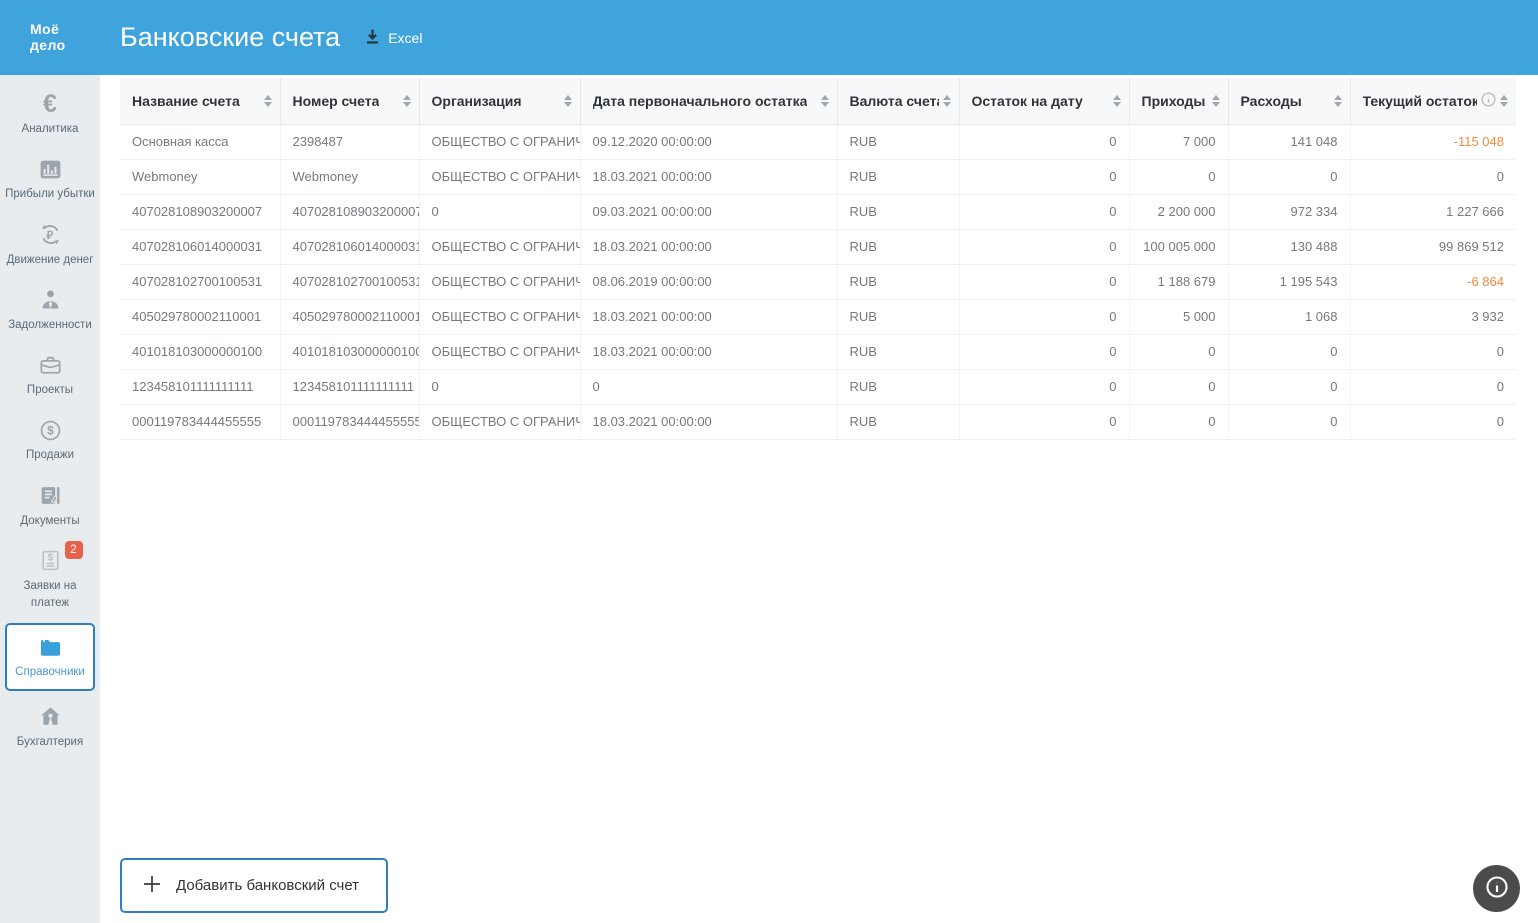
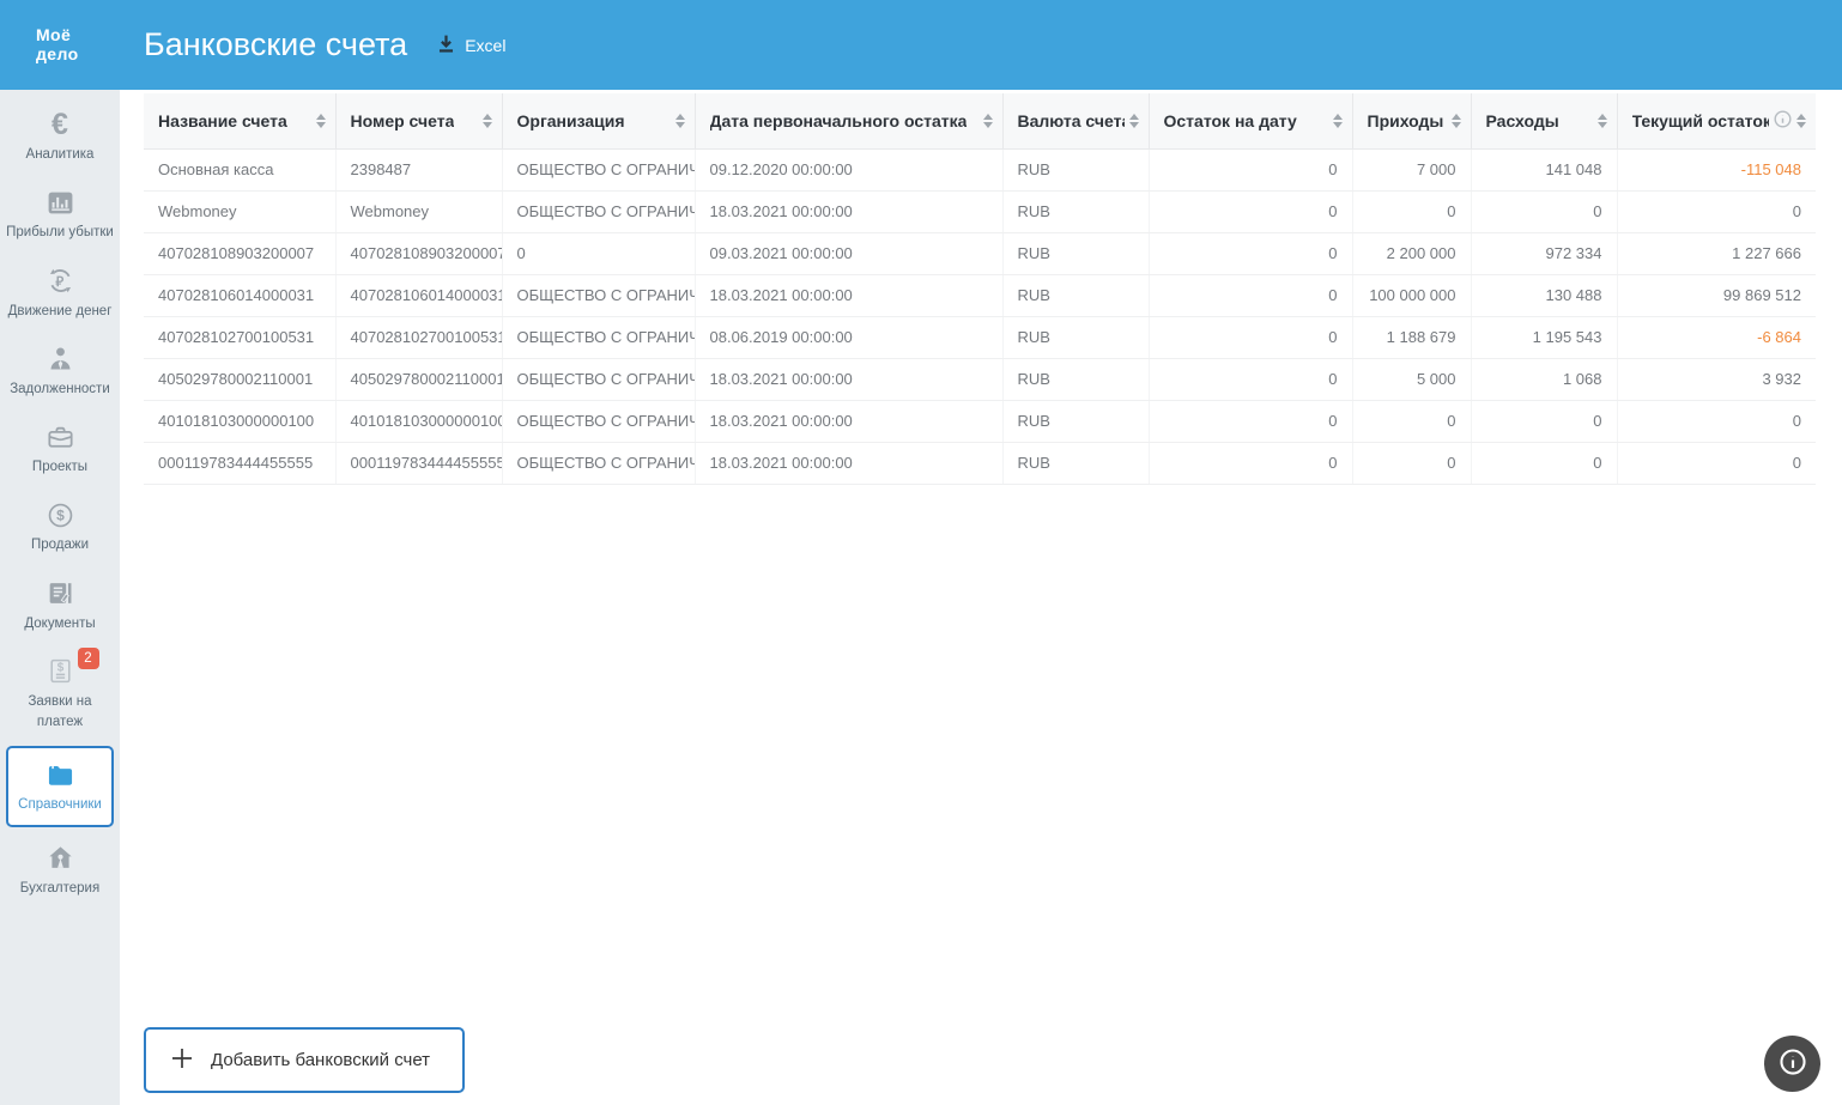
  Моё
  дело
  Банковские счета
  Excel
  €
  Аналитика
  Прибыли убытки
  ₽
  Движение денег
  Задолженности
  Проекты
  $
  Продажи
  Документы
  $
  2
  Заявки на платеж
  Справочники
  Бухгалтерия
  Название счета	Номер счета	Организация	Дата первоначального остатка	Валюта счет	Остаток на дату	Приходы	Расходы	Текущий остаток
  Основная касса	2398487	ОБЩЕСТВО С ОГРАНИЧ	09.12.2020 00:00:00	RUB	0	7 000	141 048	-115 048
  Webmoney	Webmoney	ОБЩЕСТВО С ОГРАНИЧ	18.03.2021 00:00:00	RUB	0	0	0	0
  407028108903200007	40702810890320000	0	09.03.2021 00:00:00	RUB	0	2 200 000	972 334	1 227 666
- 407028106014000031	40702810601400003	ОБЩЕСТВО С ОГРАНИЧ	18.03.2021 00:00:00	RUB	0	100 005 000	130 488	99 869 512
+ 407028106014000031	40702810601400003	ОБЩЕСТВО С ОГРАНИЧ	18.03.2021 00:00:00	RUB	0	100 000 000	130 488	99 869 512
  407028102700100531	40702810270010053	ОБЩЕСТВО С ОГРАНИЧ	08.06.2019 00:00:00	RUB	0	1 188 679	1 195 543	-6 864
  405029780002110001	405029780002110001	ОБЩЕСТВО С ОГРАНИЧ	18.03.2021 00:00:00	RUB	0	5 000	1 068	3 932
  401018103000000100	40101810300000010	ОБЩЕСТВО С ОГРАНИЧ	18.03.2021 00:00:00	RUB	0	0	0	0
- 123458101111111111	123458101111111111	0	0	RUB	0	0	0	0
  000119783444455555	000119783444455555	ОБЩЕСТВО С ОГРАНИЧ	18.03.2021 00:00:00	RUB	0	0	0	0
  Добавить банковский счет
